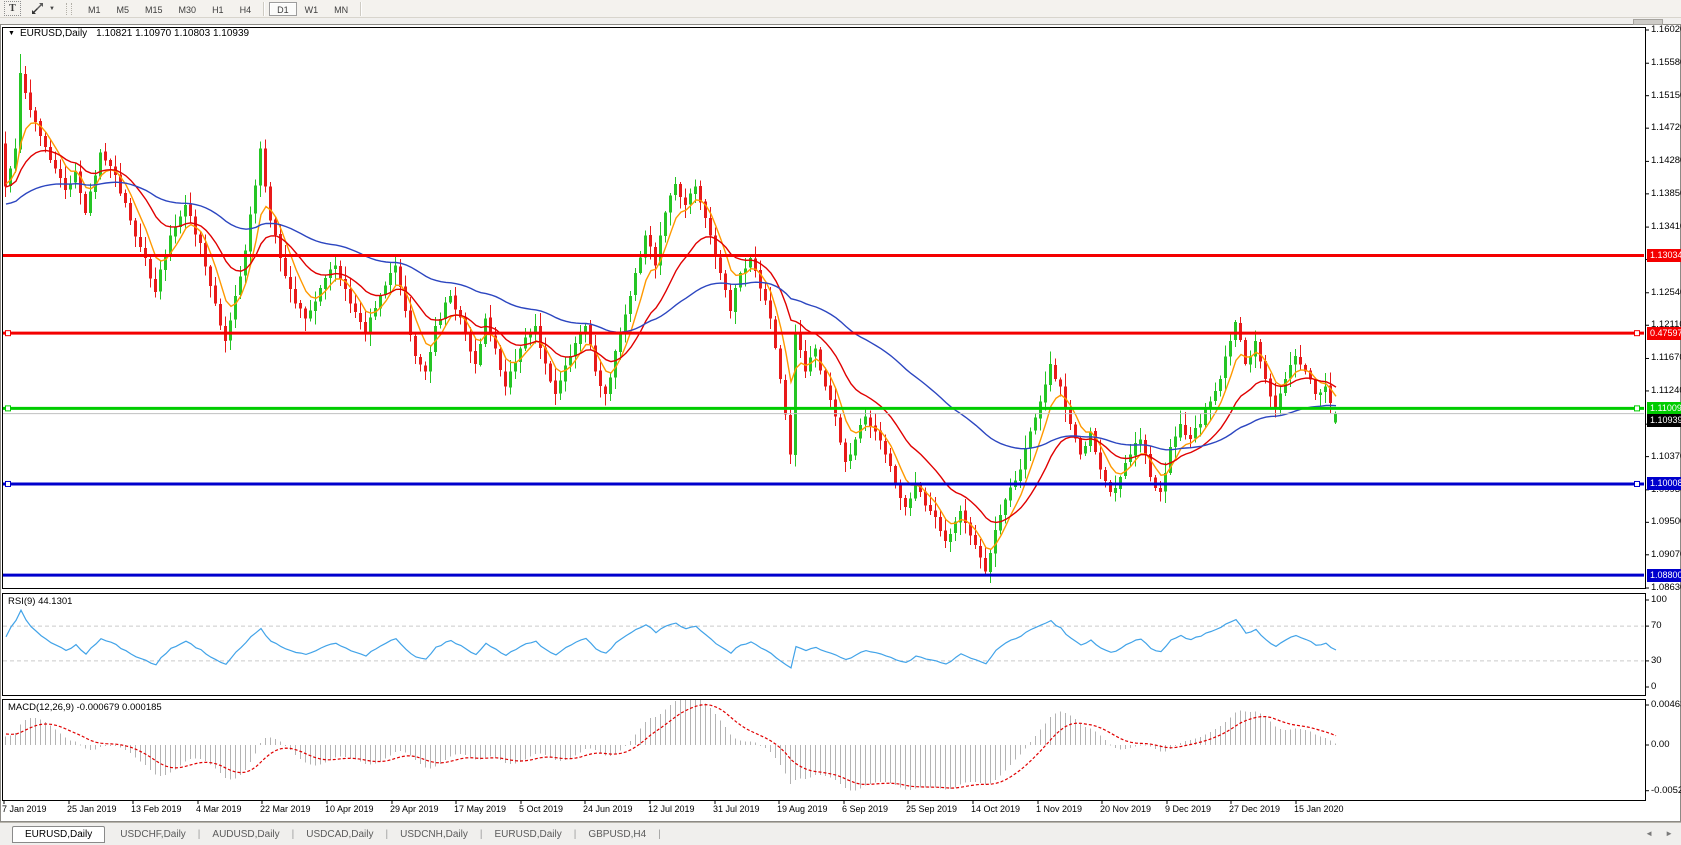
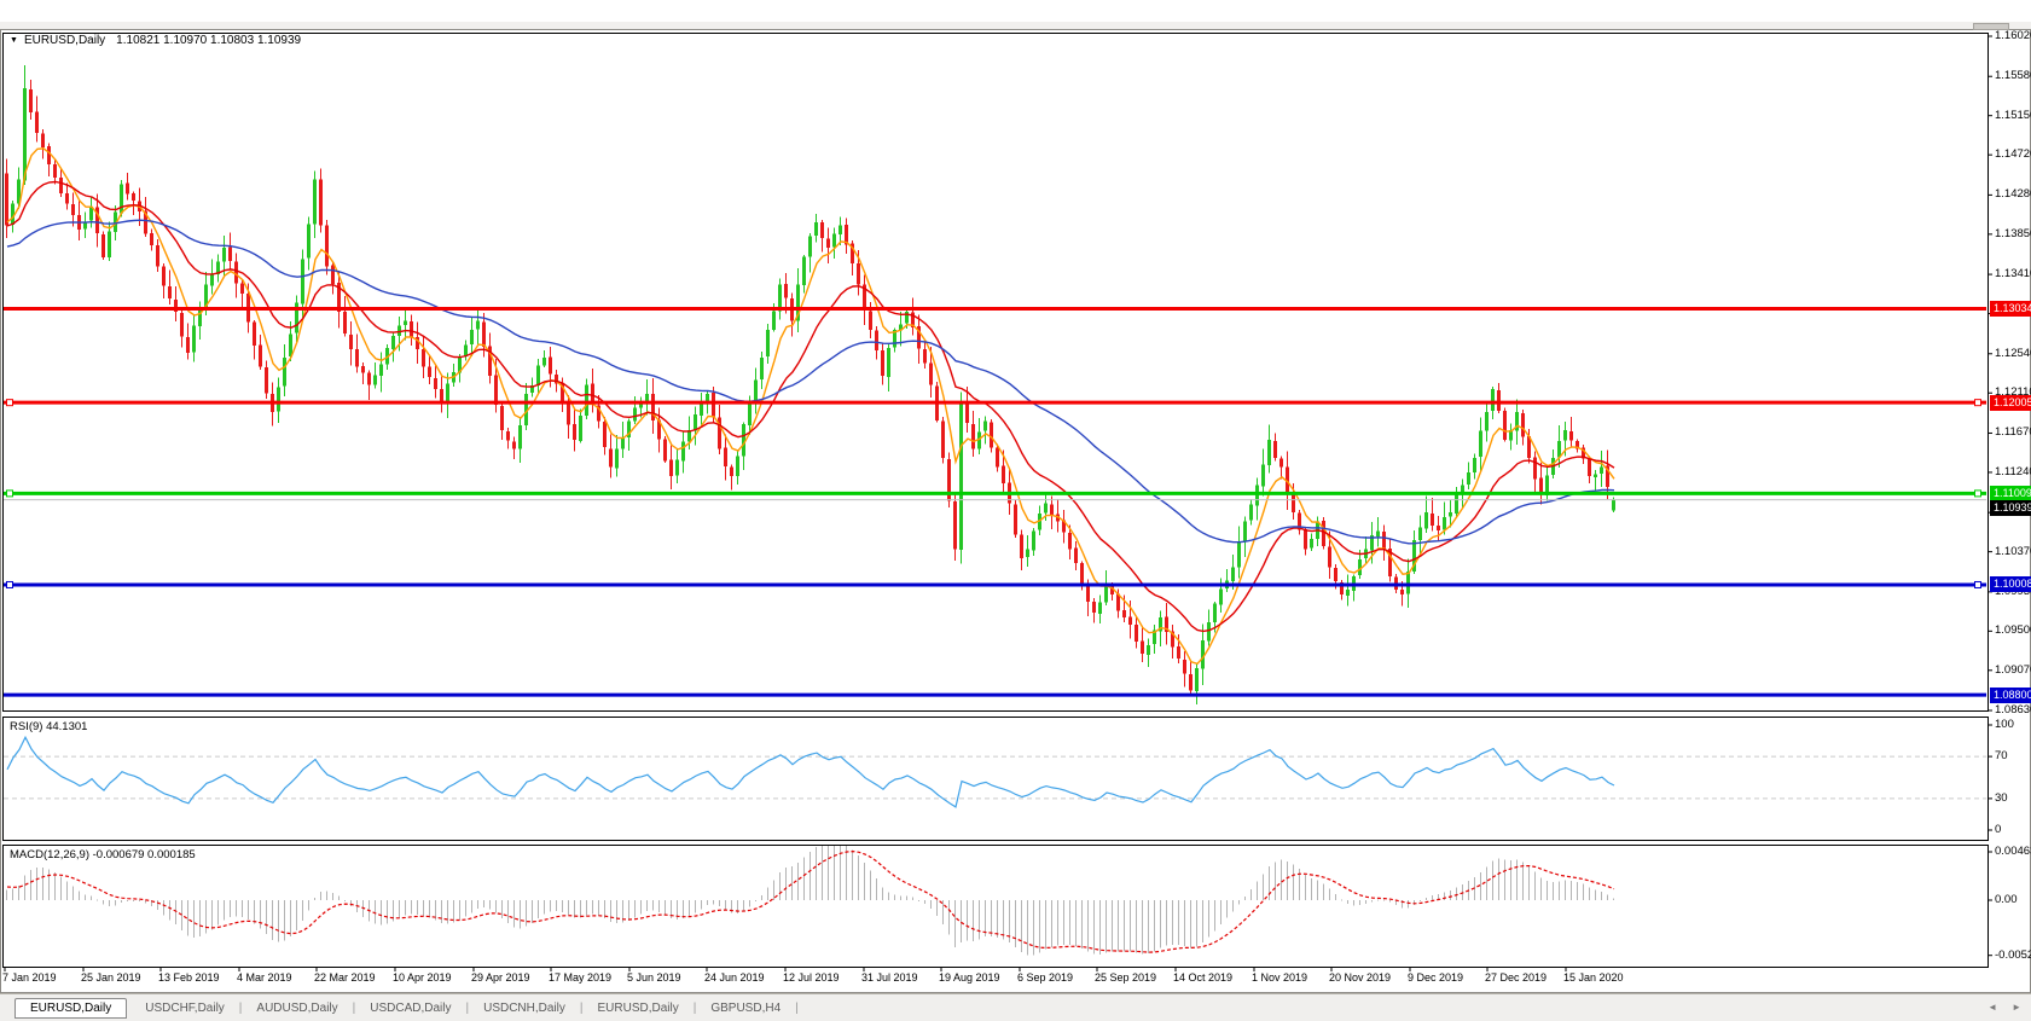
- T
- M1
- M5
- M15
- M30
- H1
- H4
- D1
- W1
- MN
  EURUSD,Daily 1.10821 1.10970 1.10803 1.10939
  RSI(9) 44.1301
  MACD(12,26,9) -0.000679 0.000185
  1.1602
  1.1558
  1.1515
  1.1472
  1.1428
  1.1385
  1.1341
  1.1254
  1.1211
  1.1167
  1.1124
  1.1037
  1.0950
  1.0907
  1.0863
  100
  70
  30
  0
  0.0046
  0.00
  -0.005
  7 Jan 2019
  25 Jan 2019
  13 Feb 2019
  4 Mar 2019
  22 Mar 2019
  10 Apr 2019
  29 Apr 2019
  17 May 2019
- 5 Oct 2019
+ 5 Jun 2019
  24 Jun 2019
  12 Jul 2019
  31 Jul 2019
  19 Aug 2019
  6 Sep 2019
  25 Sep 2019
  14 Oct 2019
  1 Nov 2019
  20 Nov 2019
  9 Dec 2019
  27 Dec 2019
  15 Jan 2020
  1.13034
- 0.47597
+ 1.12005
  1.11009
  1.10008
  1.08800
  1.10939
  EURUSD,Daily
  USDCHF,Daily
  |
  AUDUSD,Daily
  |
  USDCAD,Daily
  |
  USDCNH,Daily
  |
  EURUSD,Daily
  |
  GBPUSD,H4
  |
  ◄
  ►
